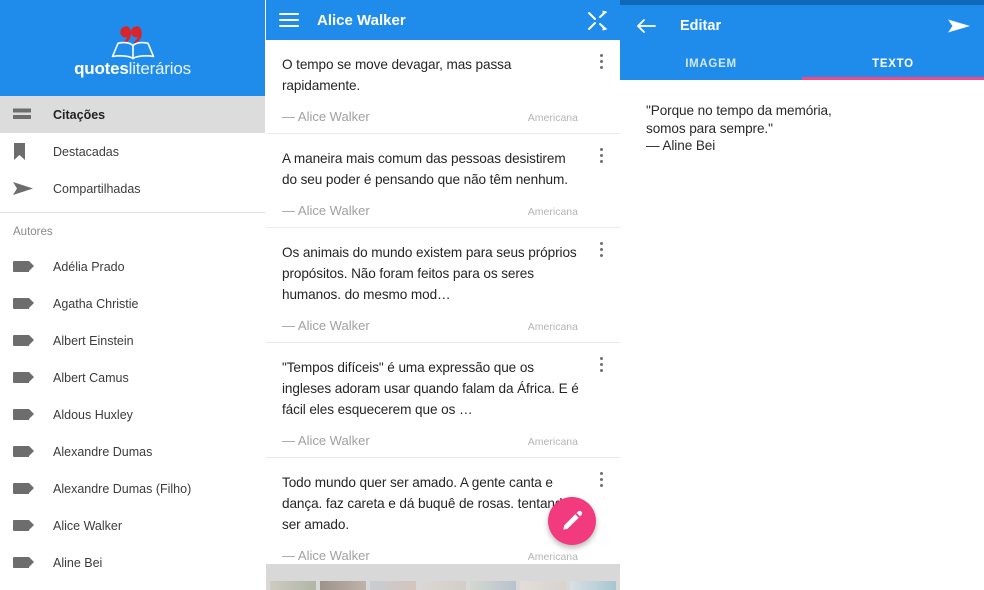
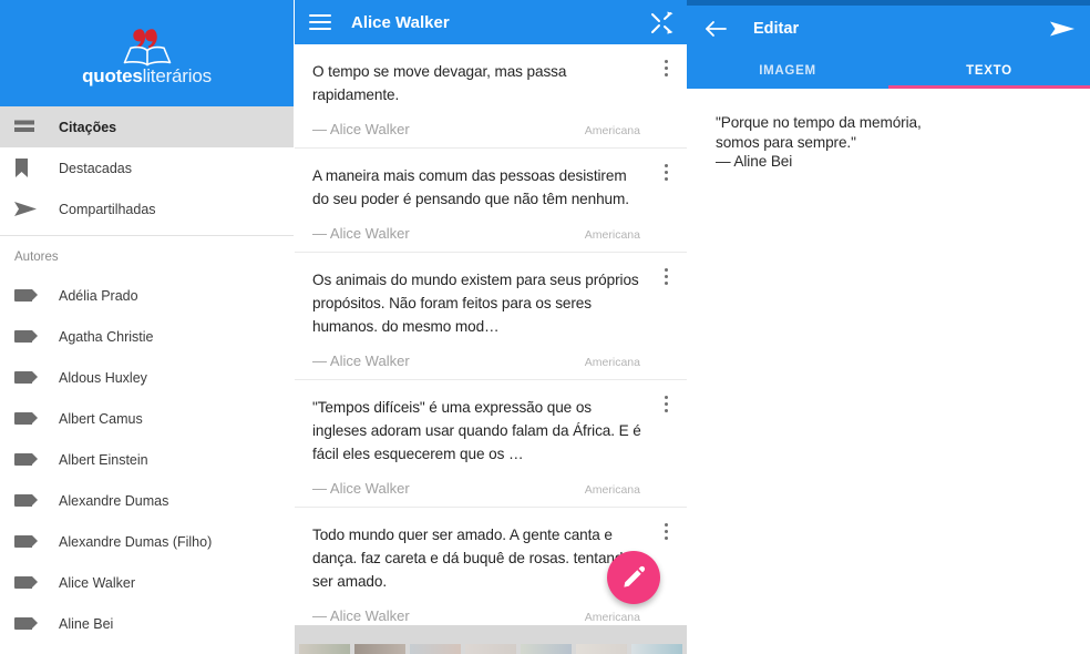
  quotesliterários
  Citações
  Destacadas
  Compartilhadas
  Autores
  Adélia Prado
  Agatha Christie
- Albert Einstein
+ Aldous Huxley
  Albert Camus
- Aldous Huxley
+ Albert Einstein
  Alexandre Dumas
  Alexandre Dumas (Filho)
  Alice Walker
  Aline Bei
  Alice Walker
  O tempo se move devagar, mas passa rapidamente.
  — Alice Walker
  Americana
  A maneira mais comum das pessoas desistirem do seu poder é pensando que não têm nenhum.
  — Alice Walker
  Americana
  Os animais do mundo existem para seus próprios propósitos. Não foram feitos para os seres humanos. do mesmo mod…
  — Alice Walker
  Americana
  "Tempos difíceis" é uma expressão que os ingleses adoram usar quando falam da África. E é fácil eles esquecerem que os …
  — Alice Walker
  Americana
  Todo mundo quer ser amado. A gente canta e dança. faz careta e dá buquê de rosas. tentan ser amado.
  — Alice Walker
  Americana
  Editar
  IMAGEM
  TEXTO
  "Porque no tempo da memória,
  somos para sempre."
  — Aline Bei
